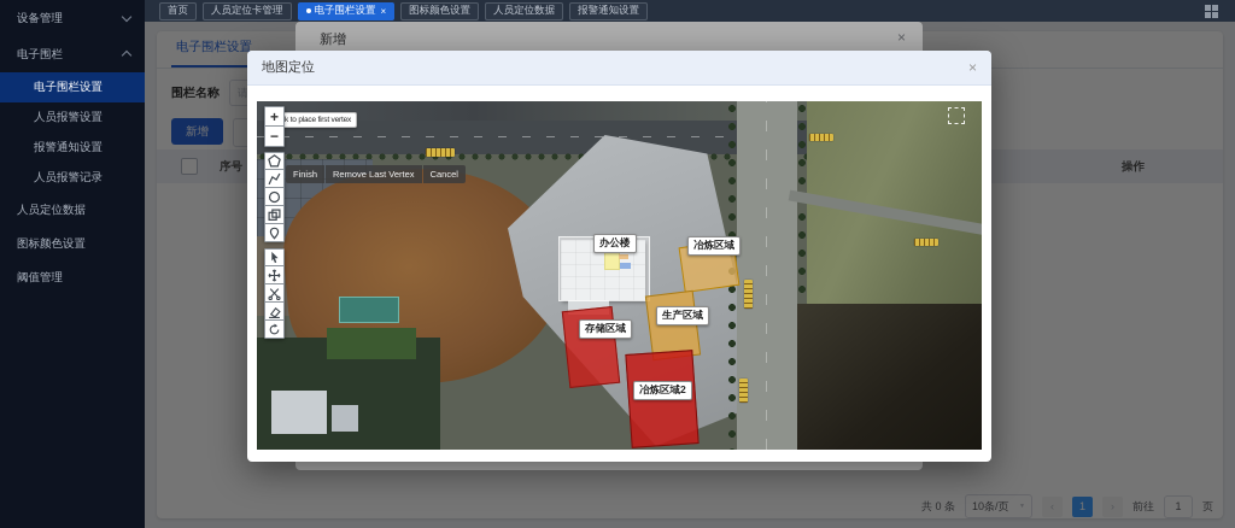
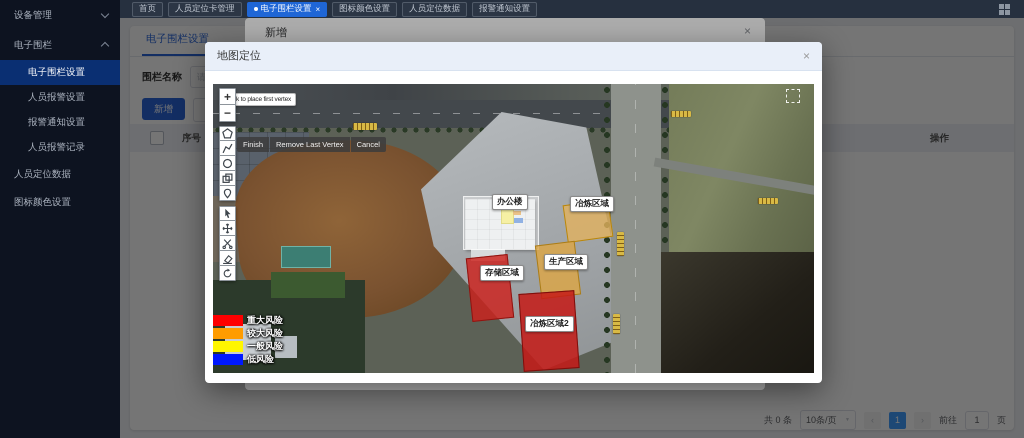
  设备管理
  电子围栏
  电子围栏设置
  人员报警设置
  报警通知设置
  人员报警记录
  人员定位数据
  图标颜色设置
- 阈值管理
  首页
  人员定位卡管理
  电子围栏设置
  ×
  图标颜色设置
  人员定位数据
  报警通知设置
  电子围栏设置
  围栏名称
  新增
  序号
  操作
  共 0 条
  10条/页
  1
  前往
  1
  页
  新增
  ×
  地图定位
  ×
  办公楼
  冶炼区域
  生产区域
  存储区域
  冶炼区域2
  +
  −
  Finish
  Remove Last Vertex
  Cancel
+ 重大风险
+ 较大风险
+ 一般风险
+ 低风险
